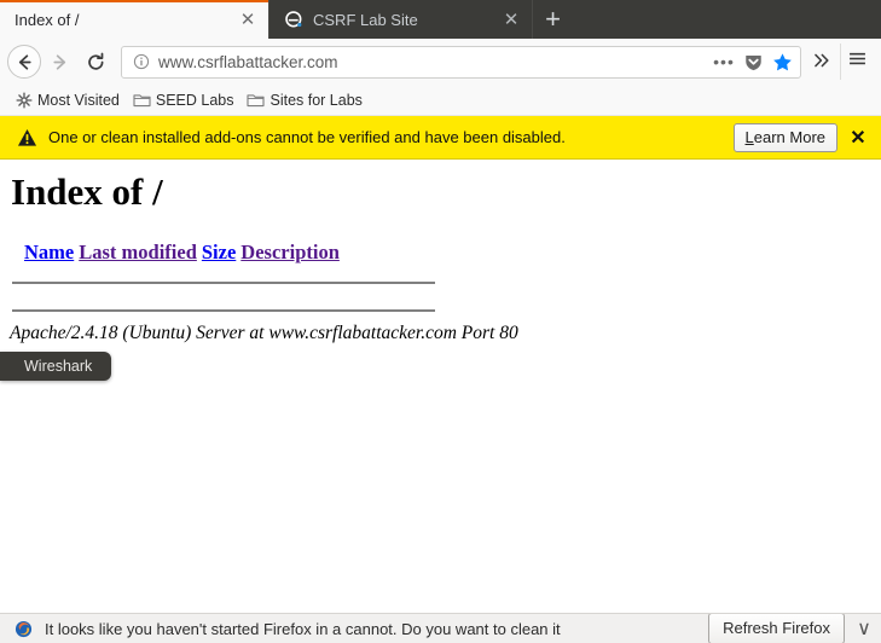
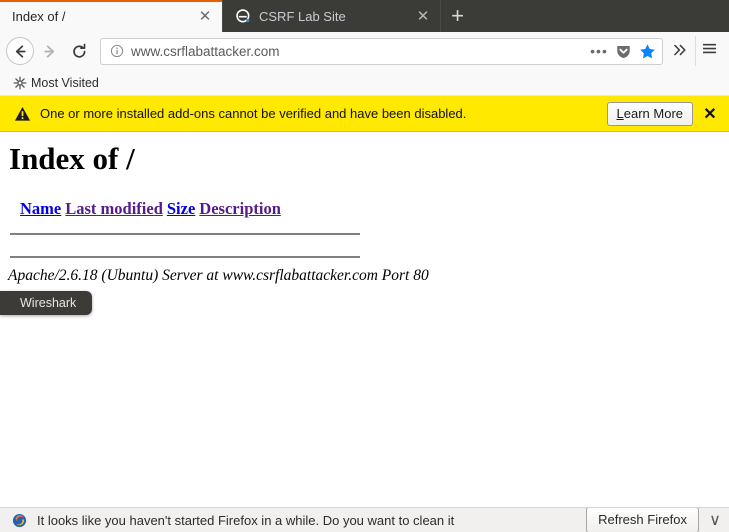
  Index of /
  ✕
  CSRF Lab Site
  ✕
  +
  www.csrflabattacker.com
  •••
  Most Visited
- SEED Labs
- Sites for Labs
- One or clean installed add-ons cannot be verified and have been disabled.
+ One or more installed add-ons cannot be verified and have been disabled.
  Learn More
  ✕
  Index of /
  Name Last modified Size Description
- Apache/2.4.18 (Ubuntu) Server at www.csrflabattacker.com Port 80
+ Apache/2.6.18 (Ubuntu) Server at www.csrflabattacker.com Port 80
  Wireshark
- It looks like you haven't started Firefox in a cannot. Do you want to clean it
+ It looks like you haven't started Firefox in a while. Do you want to clean it
  Refresh Firefox
  ∨
